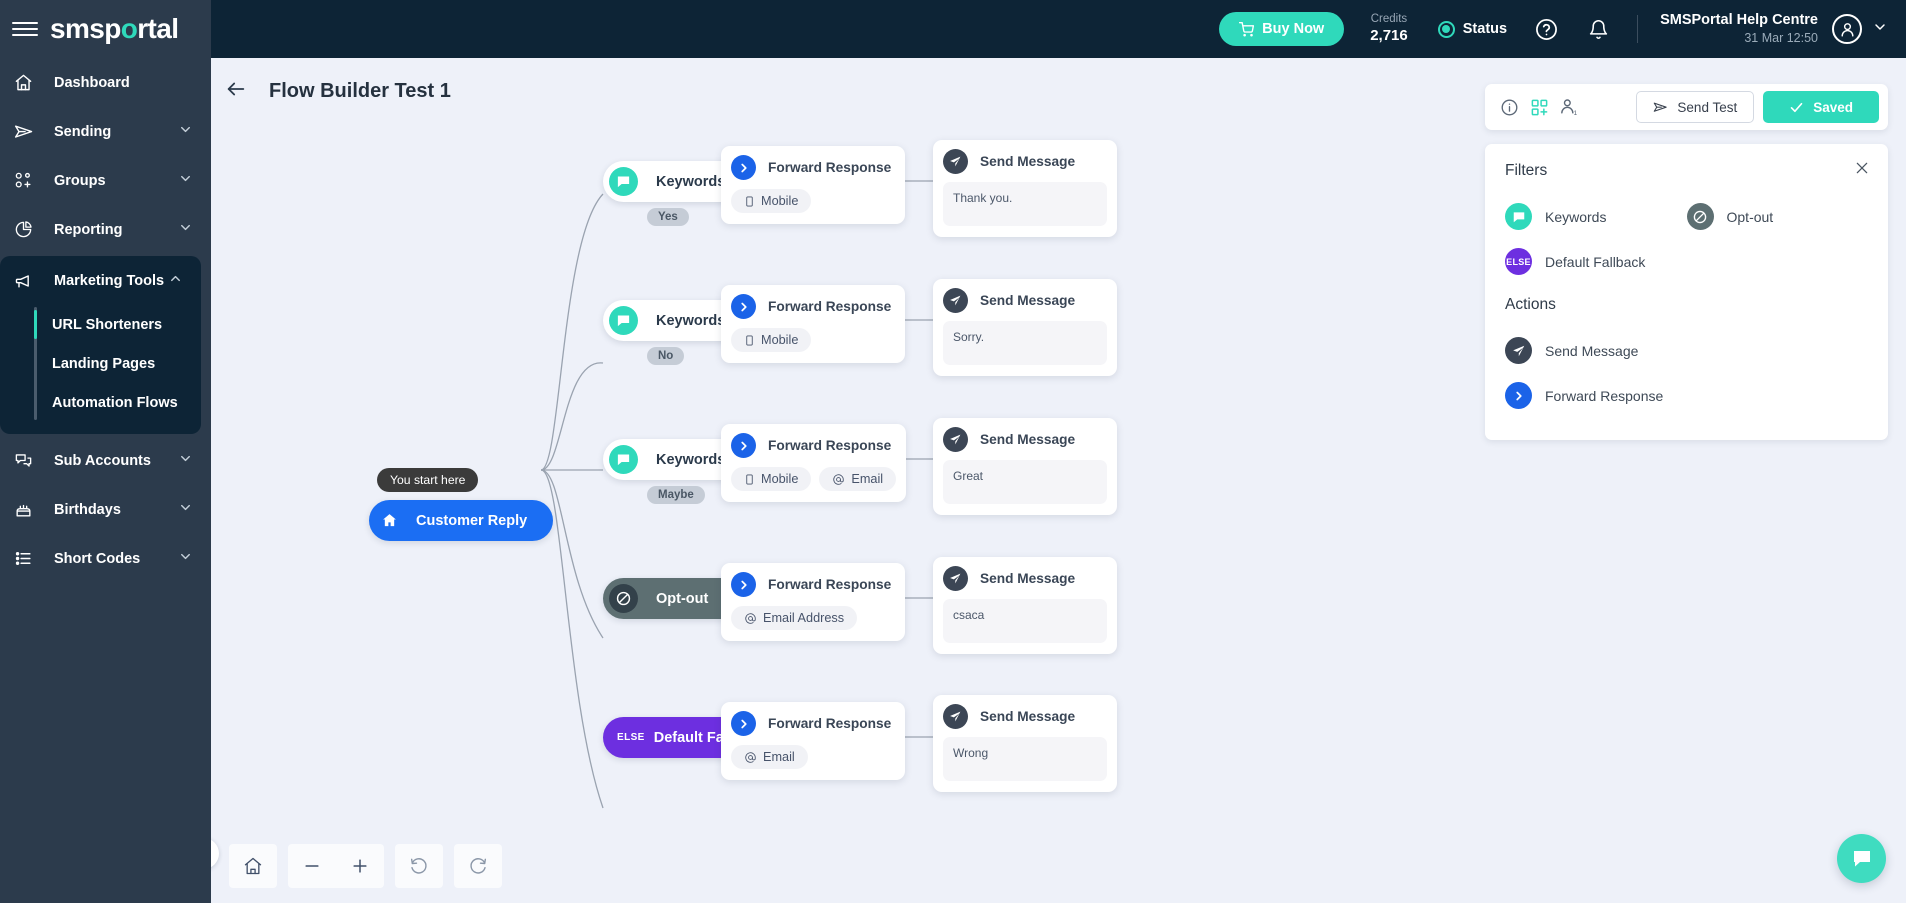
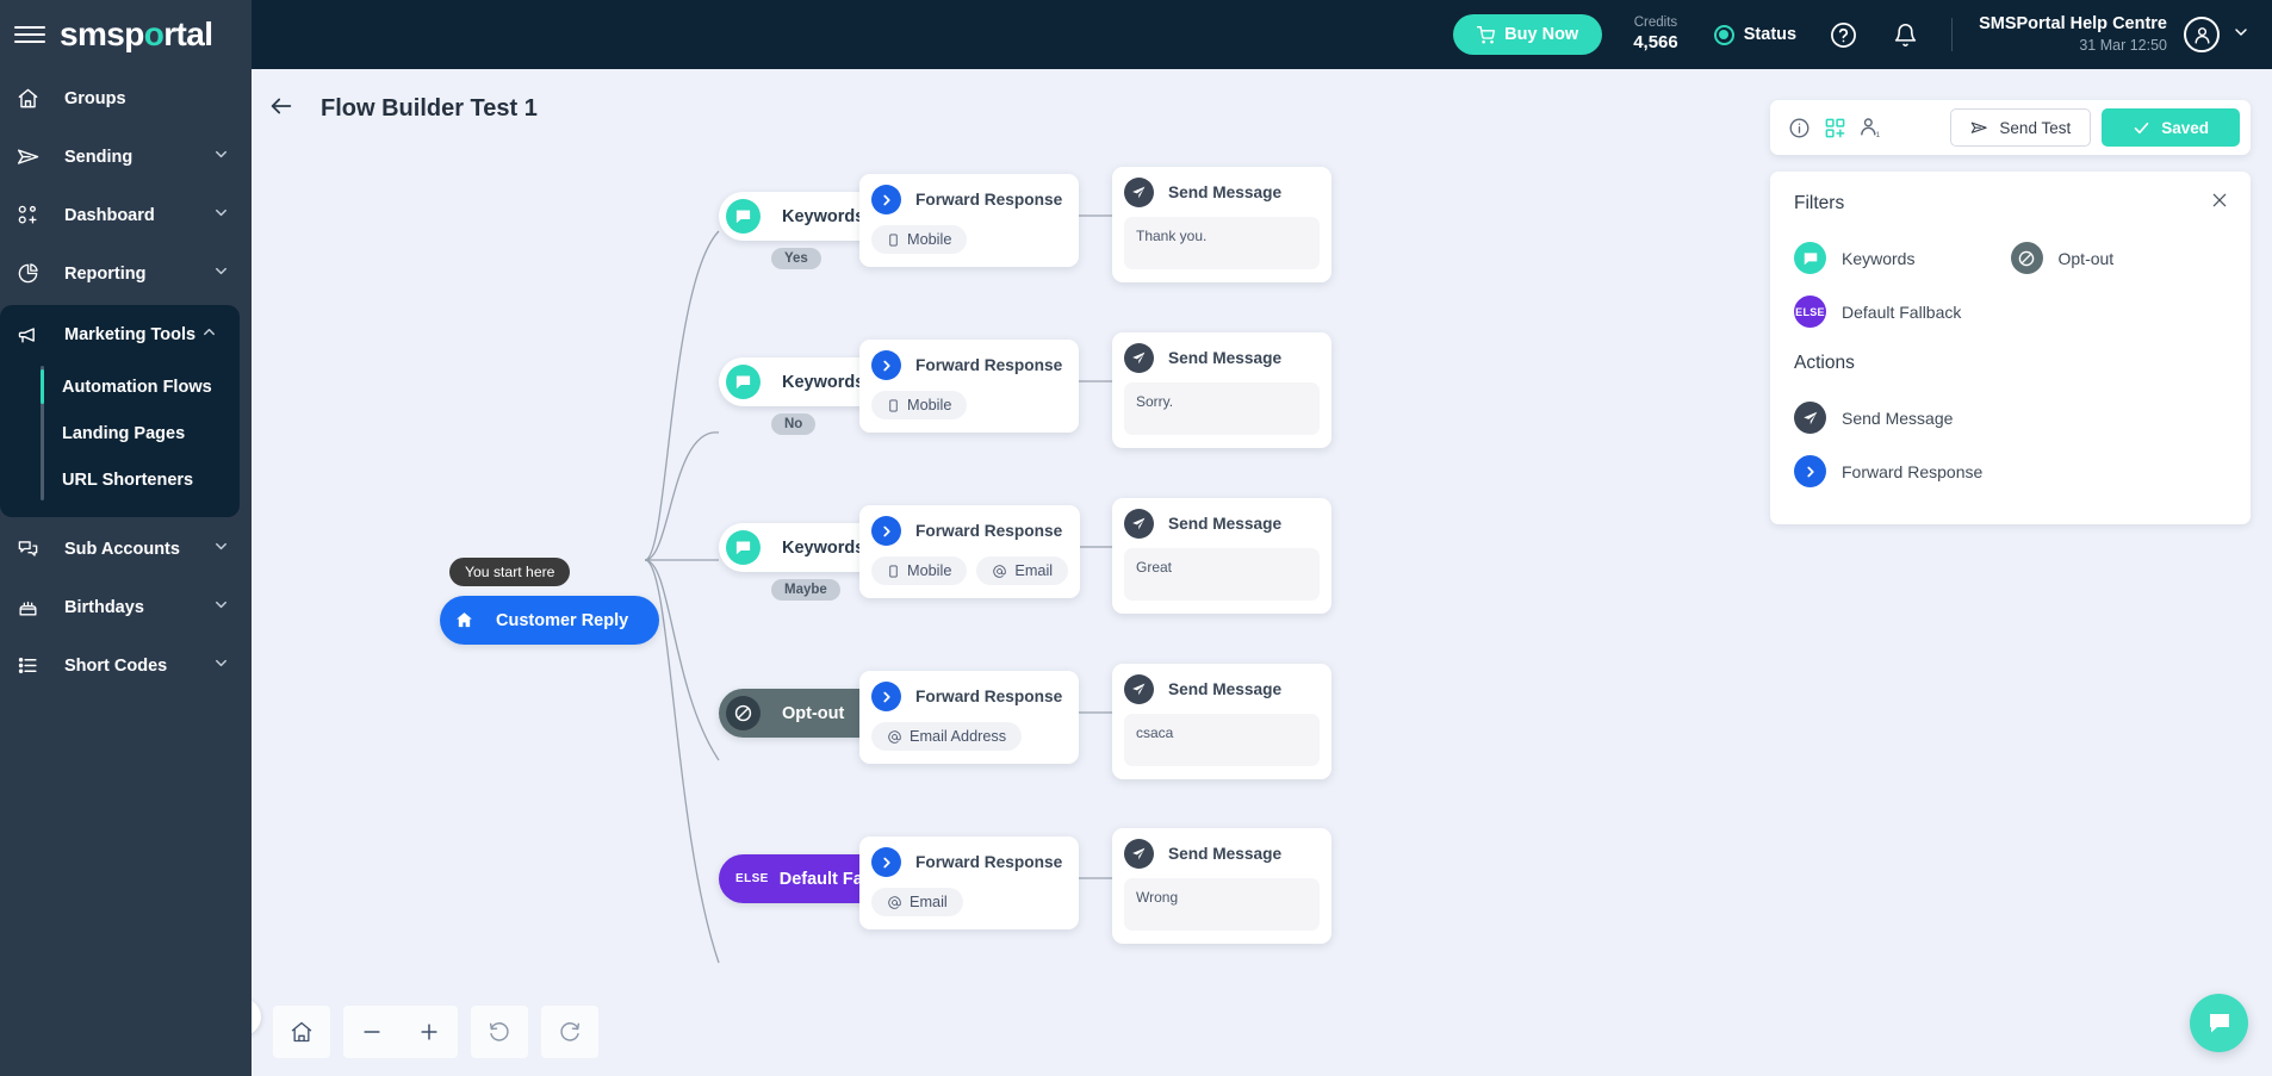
  smsportal
  Buy Now
  Credits
- 2,716
+ 4,566
  Status
  SMSPortal Help Centre
  31 Mar 12:50
- Dashboard
+ Groups
  Sending
- Groups
+ Dashboard
  Reporting
  Marketing Tools
- URL Shorteners
+ Automation Flows
  Landing Pages
- Automation Flows
+ URL Shorteners
  Sub Accounts
  Birthdays
  Short Codes
  Flow Builder Test 1
  You start here
  Customer Reply
  Keyword
  Yes
  Forward Response
  Mobile
  Send Message
  Thank you.
  Keyword
  No
  Forward Response
  Mobile
  Send Message
  Sorry.
  Keyword
  Maybe
  Forward Response
  Mobile
  Email
  Send Message
  Great
  Opt-out
  Forward Response
  Email Address
  Send Message
  csaca
  ELSE
  Forward Response
  Email
  Send Message
  Wrong
  Send Test
  Saved
  Filters
  Keywords
  Opt-out
  ELSE
  Default Fallback
  Actions
  Send Message
  Forward Response
